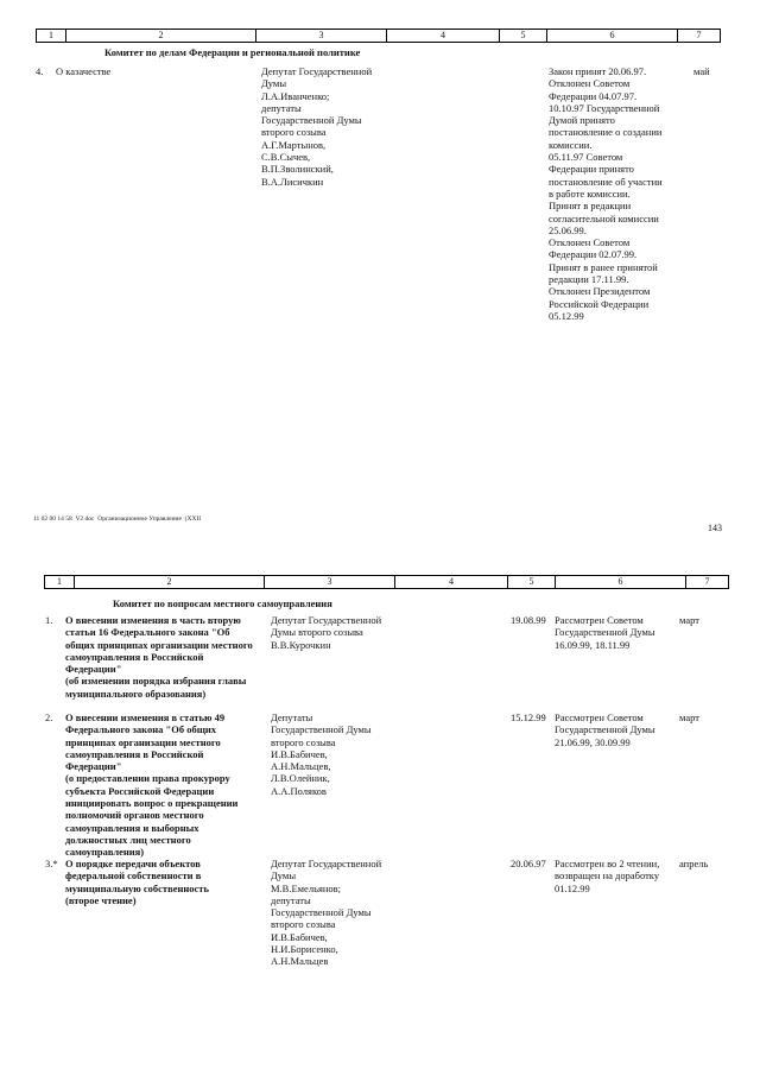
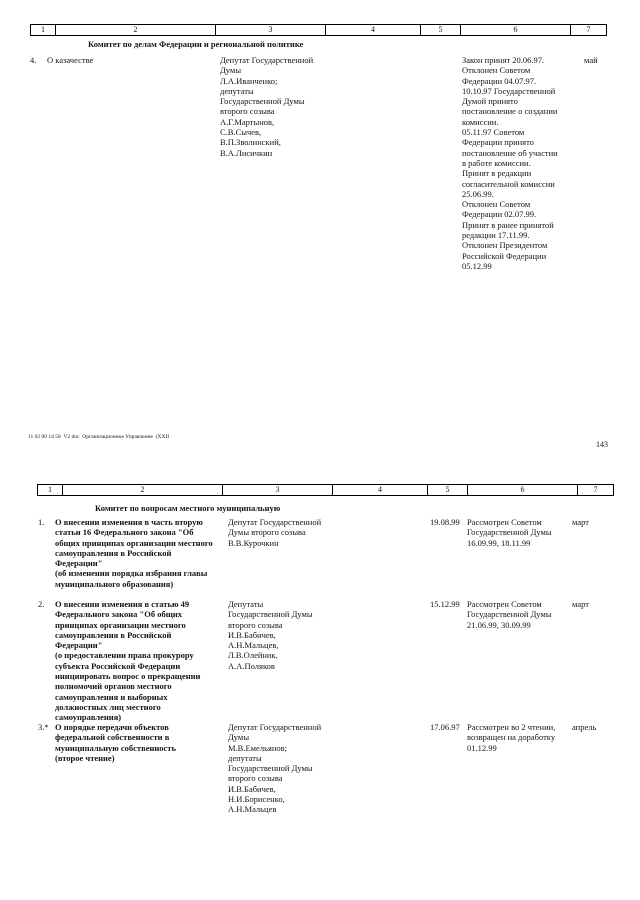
  1
  2
  3
  4
  5
  6
  7
  Комитет по делам Федерации и региональной политике
  4.
  О казачестве
  Депутат Государственной
  Думы
  Л.А.Иванченко;
  депутаты
  Государственной Думы
  второго созыва
  А.Г.Мартынов,
  С.В.Сычев,
  В.П.Зволинский,
  В.А.Лисичкин
  Закон принят 20.06.97.
  Отклонен Советом
  Федерации 04.07.97.
  10.10.97 Государственной
  Думой принято
  постановление о создании
  комиссии.
  05.11.97 Советом
  Федерации принято
  постановление об участии
  в работе комиссии.
  Принят в редакции
  согласительной комиссии
  25.06.99.
  Отклонен Советом
  Федерации 02.07.99.
  Принят в ранее принятой
  редакции 17.11.99.
  Отклонен Президентом
  Российской Федерации
  05.12.99
  май
  143
  1
  2
  3
  4
  5
  6
  7
- Комитет по вопросам местного самоуправления
+ Комитет по вопросам местного муниципальную
  1.
  О внесении изменения в часть вторую
  статьи 16 Федерального закона "Об
  общих принципах организации местного
  самоуправления в Российской
  Федерации"
  (об изменении порядка избрания главы
  муниципального образования)
  Депутат Государственной
  Думы второго созыва
  В.В.Курочкин
  19.08.99
  Рассмотрен Советом
  Государственной Думы
  16.09.99, 18.11.99
  март
  2.
  О внесении изменения в статью 49
  Федерального закона "Об общих
  принципах организации местного
  самоуправления в Российской
  Федерации"
  (о предоставлении права прокурору
  субъекта Российской Федерации
  инициировать вопрос о прекращении
  полномочий органов местного
  самоуправления и выборных
  должностных лиц местного
  самоуправления)
  Депутаты
  Государственной Думы
  второго созыва
  И.В.Бабичев,
  А.Н.Мальцев,
  Л.В.Олейник,
  А.А.Поляков
  15.12.99
  Рассмотрен Советом
  Государственной Думы
  21.06.99, 30.09.99
  март
  3.*
  О порядке передачи объектов
  федеральной собственности в
  муниципальную собственность
  (второе чтение)
  Депутат Государственной
  Думы
  М.В.Емельянов;
  депутаты
  Государственной Думы
  второго созыва
  И.В.Бабичев,
  Н.И.Борисенко,
  А.Н.Мальцев
- 20.06.97
+ 17.06.97
  Рассмотрен во 2 чтении,
  возвращен на доработку
  01.12.99
  апрель
